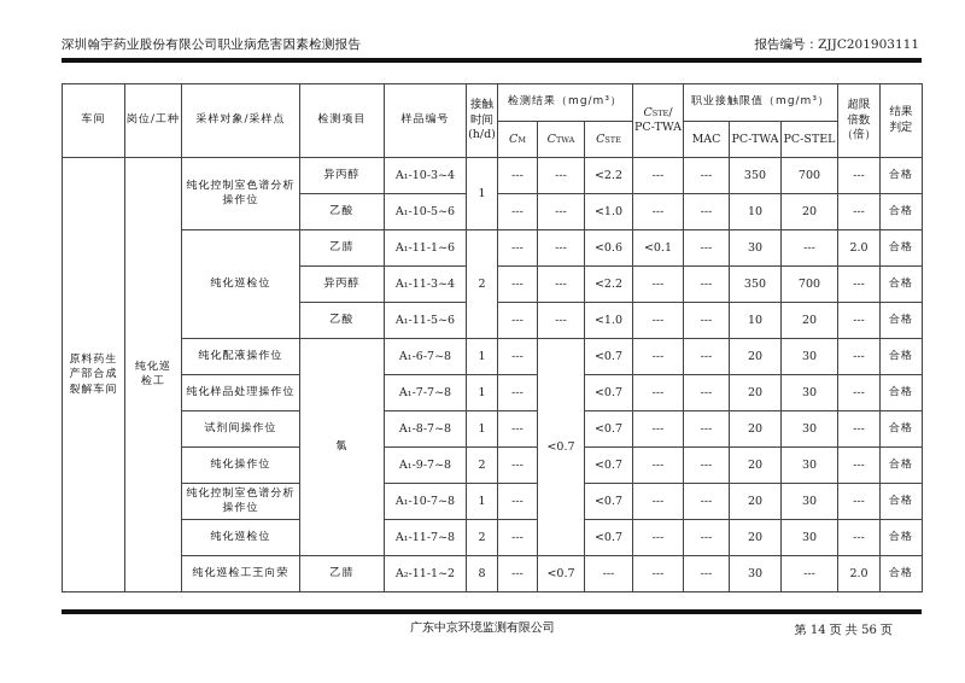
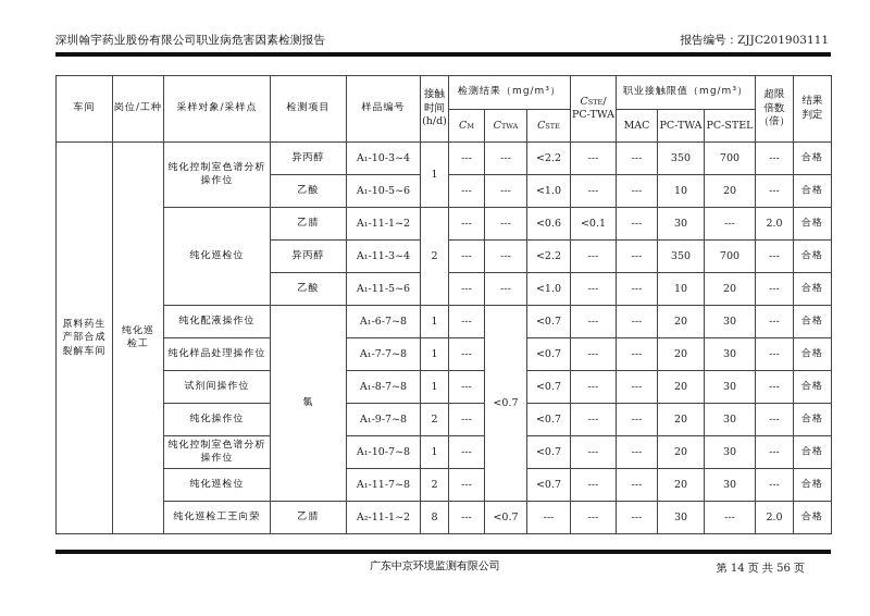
  深圳翰宇药业股份有限公司职业病危害因素检测报告
  报告编号：ZJJC201903111
  车间	岗位/工种	采样对象/采样点	检测项目	样品编号	接触 时间 (h/d)	检测结果（mg/m³）	CSTE/ PC-TWA	职业接触限值（mg/m³）	超限 倍数 （倍）	结果 判定
  CM	CTWA	CSTE	MAC	PC-TWA	PC-STEL
  原料药生产部合成裂解车间	纯化巡检工	纯化控制室色谱分析操作位	异丙醇	A₁-10-3~4	1	---	---	<2.2	---	---	350	700	---	合格
  乙酸	A₁-10-5~6	---	---	<1.0	---	---	10	20	---	合格
- 纯化巡检位	乙腈	A₁-11-1~6	2	---	---	<0.6	<0.1	---	30	---	2.0	合格
+ 纯化巡检位	乙腈	A₁-11-1~2	2	---	---	<0.6	<0.1	---	30	---	2.0	合格
  异丙醇	A₁-11-3~4	---	---	<2.2	---	---	350	700	---	合格
  乙酸	A₁-11-5~6	---	---	<1.0	---	---	10	20	---	合格
  纯化配液操作位	氯	A₁-6-7~8	1	---	<0.7	<0.7	---	---	20	30	---	合格
  纯化样品处理操作位	A₁-7-7~8	1	---	<0.7	---	---	20	30	---	合格
  试剂间操作位	A₁-8-7~8	1	---	<0.7	---	---	20	30	---	合格
  纯化操作位	A₁-9-7~8	2	---	<0.7	---	---	20	30	---	合格
  纯化控制室色谱分析操作位	A₁-10-7~8	1	---	<0.7	---	---	20	30	---	合格
  纯化巡检位	A₁-11-7~8	2	---	<0.7	---	---	20	30	---	合格
  纯化巡检工王向荣	乙腈	A₂-11-1~2	8	---	<0.7	---	---	---	30	---	2.0	合格
  广东中京环境监测有限公司
  第 14 页 共 56 页
